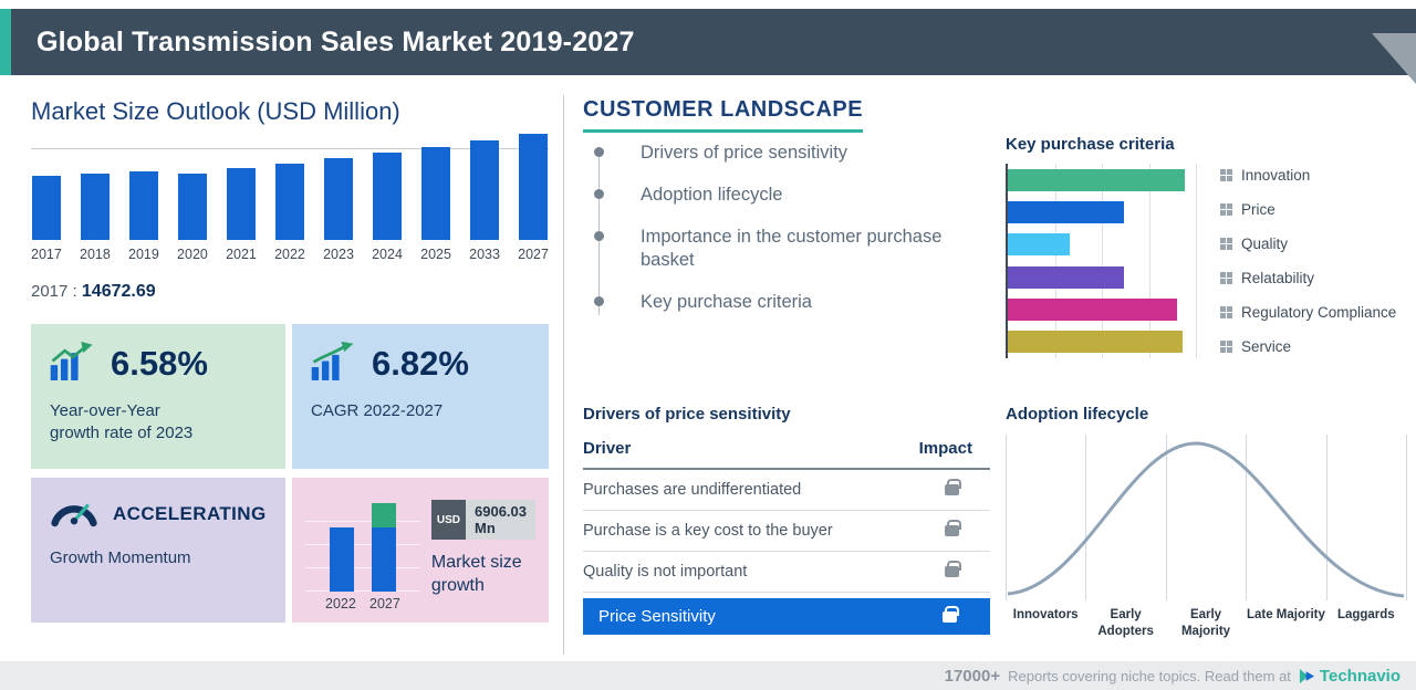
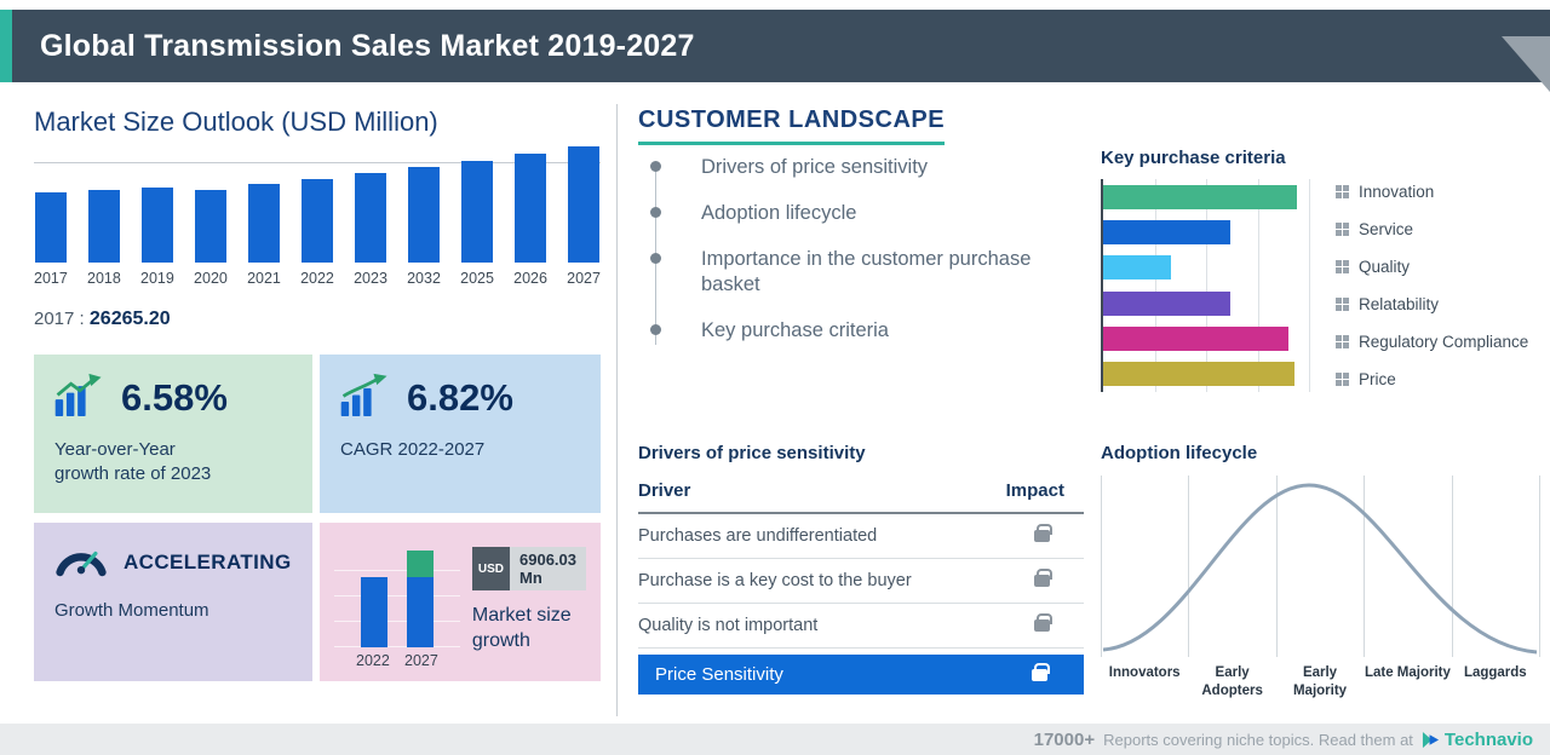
  Global Transmission Sales Market 2019-2027
  Market Size Outlook (USD Million)
  2017
  2018
  2019
  2020
  2021
  2022
  2023
- 2024
+ 2032
  2025
- 2033
+ 2026
  2027
- 2017 : 14672.69
+ 2017 : 26265.20
  6.58%
  Year-over-Year
  growth rate of 2023
  6.82%
  CAGR 2022-2027
  ACCELERATING
  Growth Momentum
  2022
  2027
  USD
  6906.03 Mn
  Market size
  growth
  CUSTOMER LANDSCAPE
  Drivers of price sensitivity
  Adoption lifecycle
  Importance in the customer purchase basket
  Key purchase criteria
  Key purchase criteria
  Innovation
- Price
+ Service
  Quality
  Relatability
  Regulatory Compliance
- Service
+ Price
  Drivers of price sensitivity
  Driver
  Impact
  Purchases are undifferentiated
  Purchase is a key cost to the buyer
  Quality is not important
  Price Sensitivity
  Adoption lifecycle
  Innovators
  Early Adopters
  Early Majority
  Late Majority
  Laggards
  17000+
  Reports covering niche topics. Read them at
  Technavio
